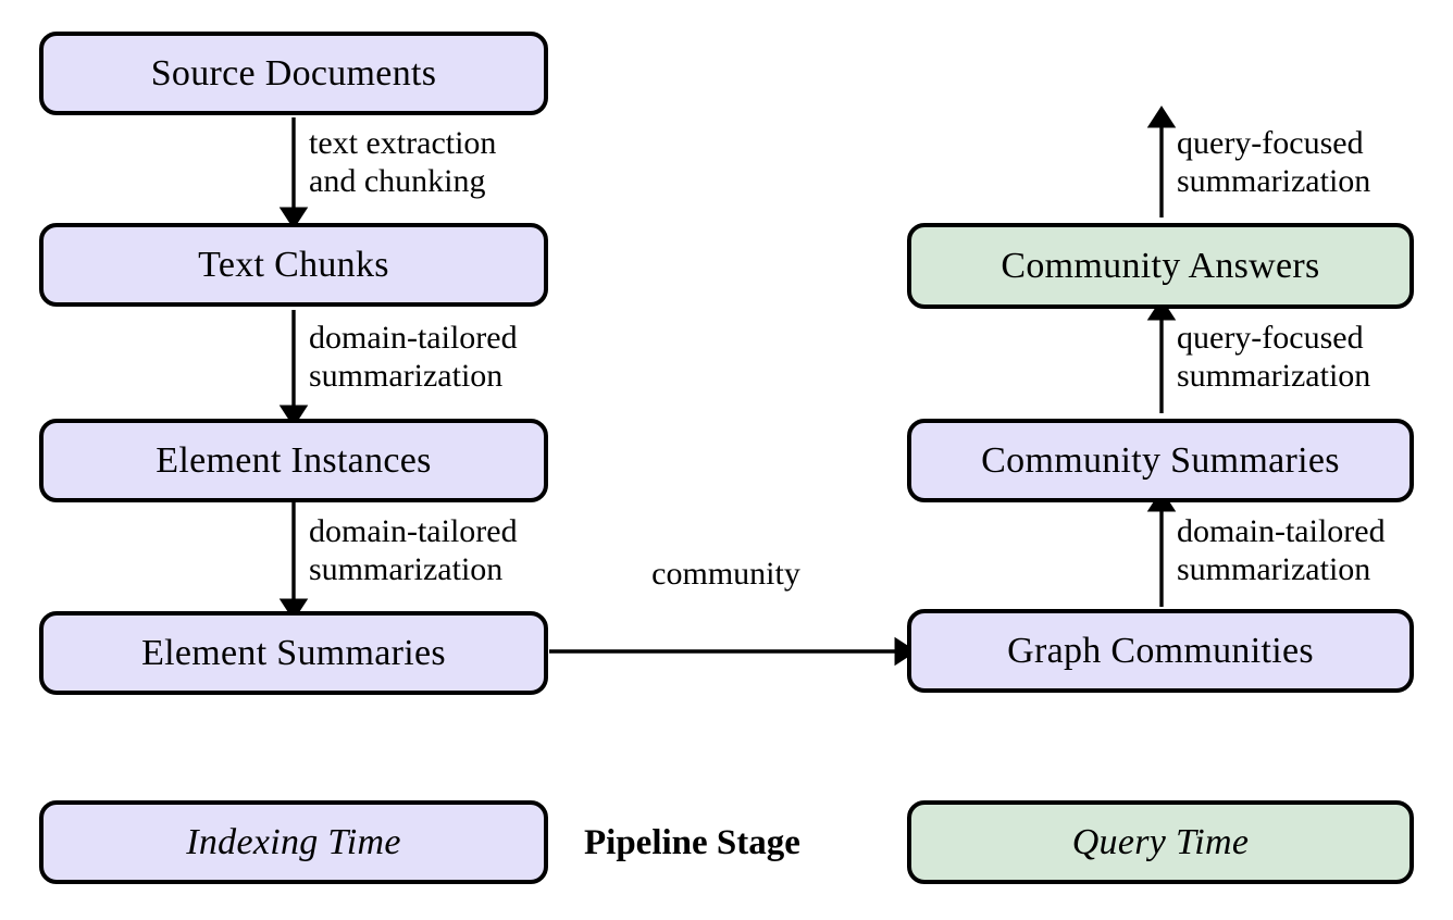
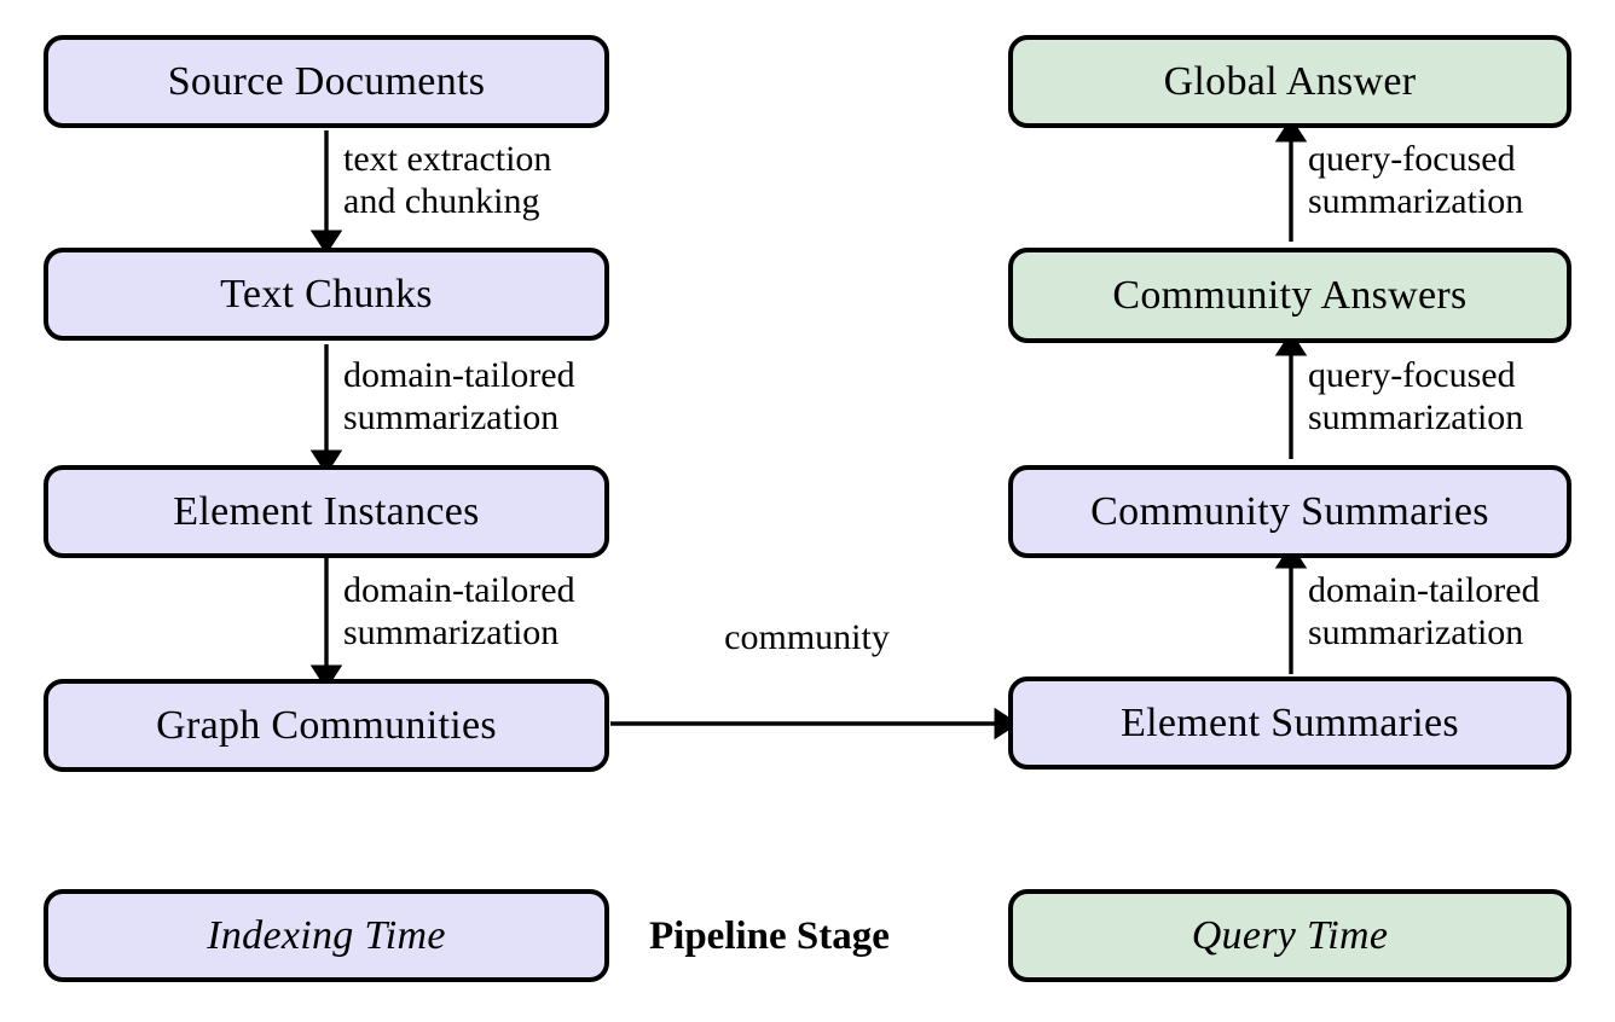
  Source Documents
  Text Chunks
  Element Instances
- Element Summaries
+ Graph Communities
+ Global Answer
  Community Answers
  Community Summaries
- Graph Communities
+ Element Summaries
  text extraction
  and chunking
  domain-tailored
  summarization
  domain-tailored
  summarization
  community
  domain-tailored
  summarization
  query-focused
  summarization
  query-focused
  summarization
  Indexing Time
  Pipeline Stage
  Query Time
